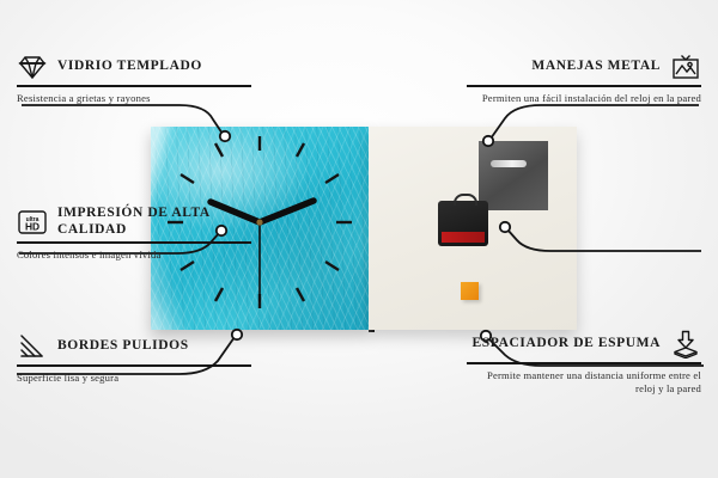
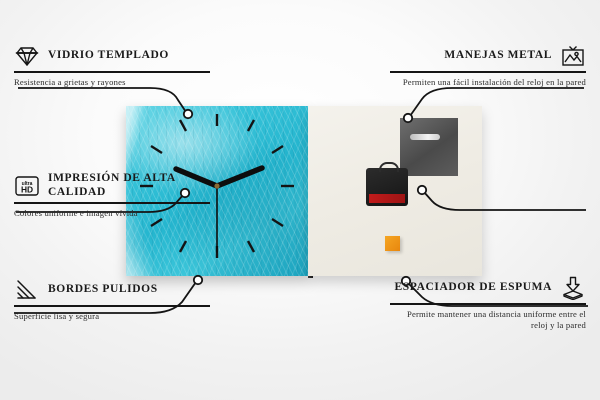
  VIDRIO TEMPLADO
  Resistencia a grietas y rayones
  HD
  IMPRESIÓN DE ALTA CALIDAD
- Colores intensos e imagen vívida
+ Colores uniforme e imagen vívida
  BORDES PULIDOS
  Superficie lisa y segura
  MANEJAS METAL
  Permiten una fácil instalación del reloj en la pared
  ESPACIADOR DE ESPUMA
  Permite mantener una distancia uniforme entre el reloj y la pared
